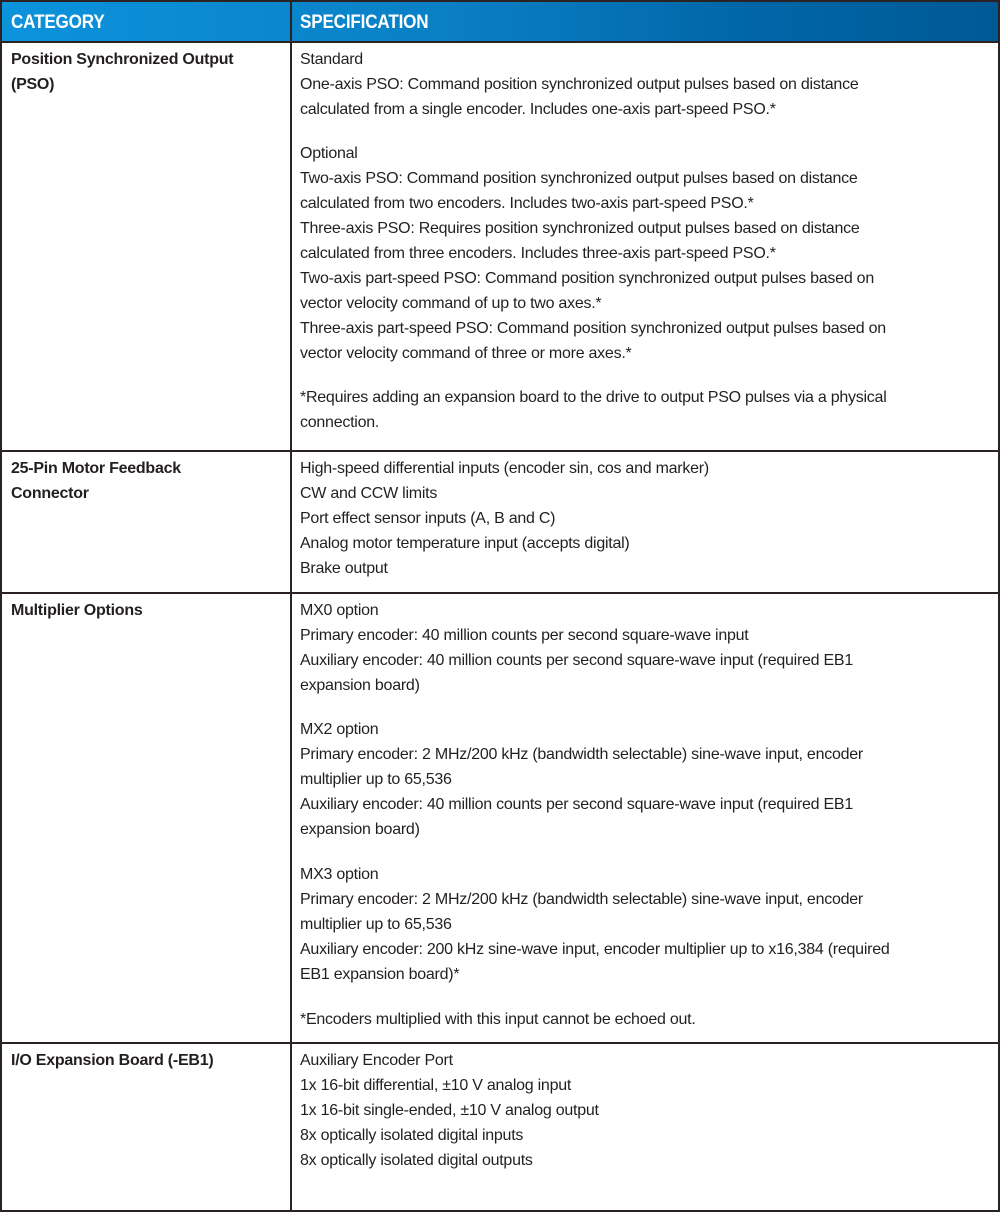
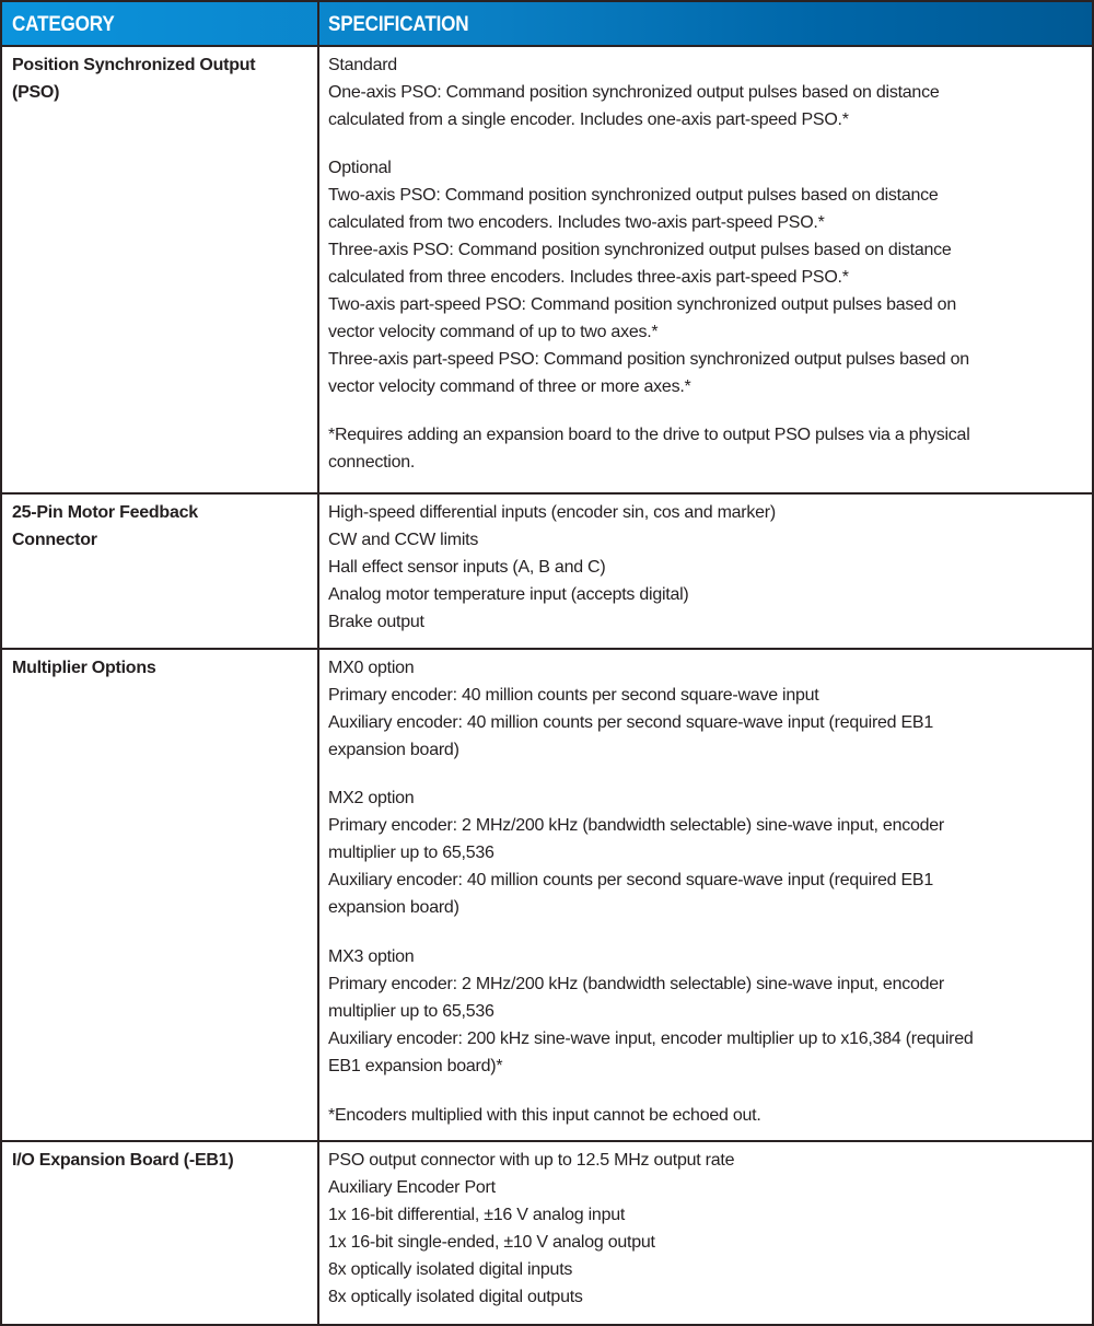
  CATEGORY
  SPECIFICATION
  Position Synchronized Output
  (PSO)
  Standard
  One-axis PSO: Command position synchronized output pulses based on distance
  calculated from a single encoder. Includes one-axis part-speed PSO.*
  Optional
  Two-axis PSO: Command position synchronized output pulses based on distance
  calculated from two encoders. Includes two-axis part-speed PSO.*
- Three-axis PSO: Requires position synchronized output pulses based on distance
+ Three-axis PSO: Command position synchronized output pulses based on distance
  calculated from three encoders. Includes three-axis part-speed PSO.*
  Two-axis part-speed PSO: Command position synchronized output pulses based on
  vector velocity command of up to two axes.*
  Three-axis part-speed PSO: Command position synchronized output pulses based on
  vector velocity command of three or more axes.*
  *Requires adding an expansion board to the drive to output PSO pulses via a physical
  connection.
  25-Pin Motor Feedback
  Connector
  High-speed differential inputs (encoder sin, cos and marker)
  CW and CCW limits
- Port effect sensor inputs (A, B and C)
+ Hall effect sensor inputs (A, B and C)
  Analog motor temperature input (accepts digital)
  Brake output
  Multiplier Options
  MX0 option
  Primary encoder: 40 million counts per second square-wave input
  Auxiliary encoder: 40 million counts per second square-wave input (required EB1
  expansion board)
  MX2 option
  Primary encoder: 2 MHz/200 kHz (bandwidth selectable) sine-wave input, encoder
  multiplier up to 65,536
  Auxiliary encoder: 40 million counts per second square-wave input (required EB1
  expansion board)
  MX3 option
  Primary encoder: 2 MHz/200 kHz (bandwidth selectable) sine-wave input, encoder
  multiplier up to 65,536
  Auxiliary encoder: 200 kHz sine-wave input, encoder multiplier up to x16,384 (required
  EB1 expansion board)*
  *Encoders multiplied with this input cannot be echoed out.
  I/O Expansion Board (-EB1)
+ PSO output connector with up to 12.5 MHz output rate
  Auxiliary Encoder Port
- 1x 16-bit differential, ±10 V analog input
+ 1x 16-bit differential, ±16 V analog input
  1x 16-bit single-ended, ±10 V analog output
  8x optically isolated digital inputs
  8x optically isolated digital outputs
